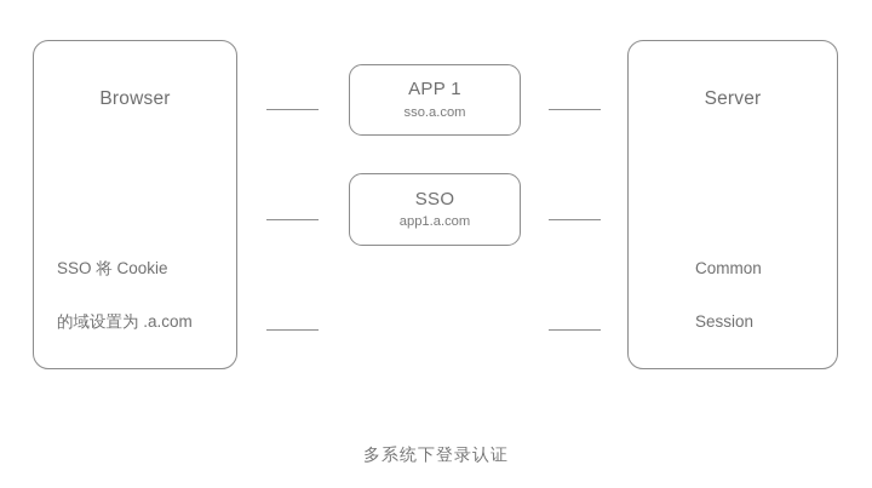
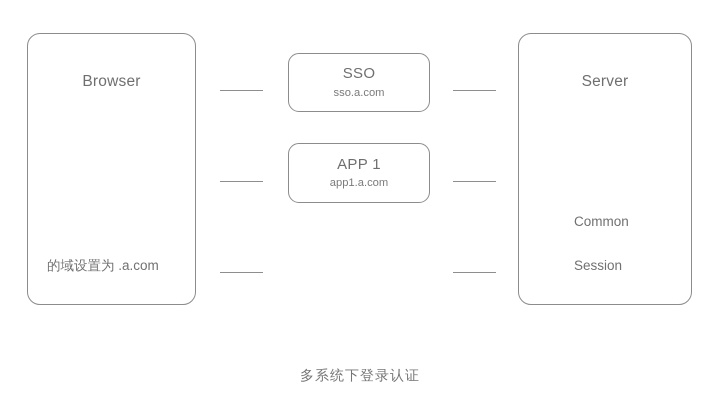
  Browser
- SSO 将 Cookie
  的域设置为 .a.com
- APP 1
+ SSO
  sso.a.com
- SSO
+ APP 1
  app1.a.com
  Server
  Common
  Session
  多系统下登录认证
